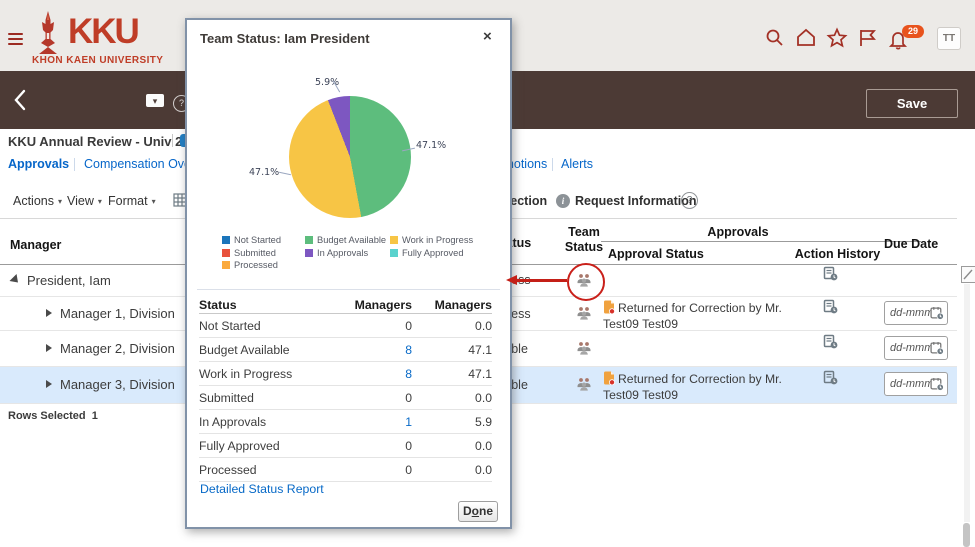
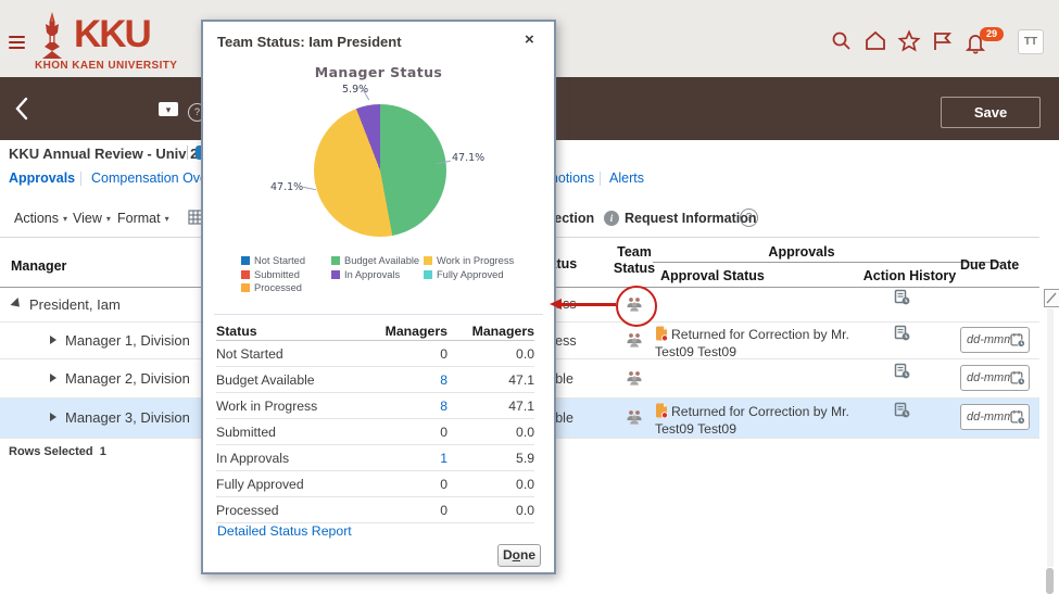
  KKU
  KHON KAEN UNIVERSITY
  29
  TT
  ?
  Save
  KKU Annual Review - Univ 2
  Approvals
  Compensation Ov
  Alerts
  Actions
  View
  Format
  i
  Request Information
  ?
  Manager
  Team
  Status
  Approvals
  Approval Status
  Action History
  Due Date
  President, Iam
  Manager 1, Division
  Returned for Correction by Mr. Test09 Test09
  dd-mmm
  Manager 2, Division
  dd-mmm
  Manager 3, Division
  Returned for Correction by Mr. Test09 Test09
  dd-mmm
  Rows Selected 1
  Team Status: Iam President
  ×
+ Manager Status
  5.9
  47.1%
  47.1%
  Not Started
  Submitted
  Processed
  Budget Available
  In Approvals
  Work in Progress
  Fully Approved
  Status
  Managers
  Managers
  Not Started
  0
  0.0
  Budget Available
  8
  47.1
  Work in Progress
  8
  47.1
  Submitted
  0
  0.0
  In Approvals
  1
  5.9
  Fully Approved
  0
  0.0
  Processed
  0
  0.0
  Detailed Status Report
  Done
